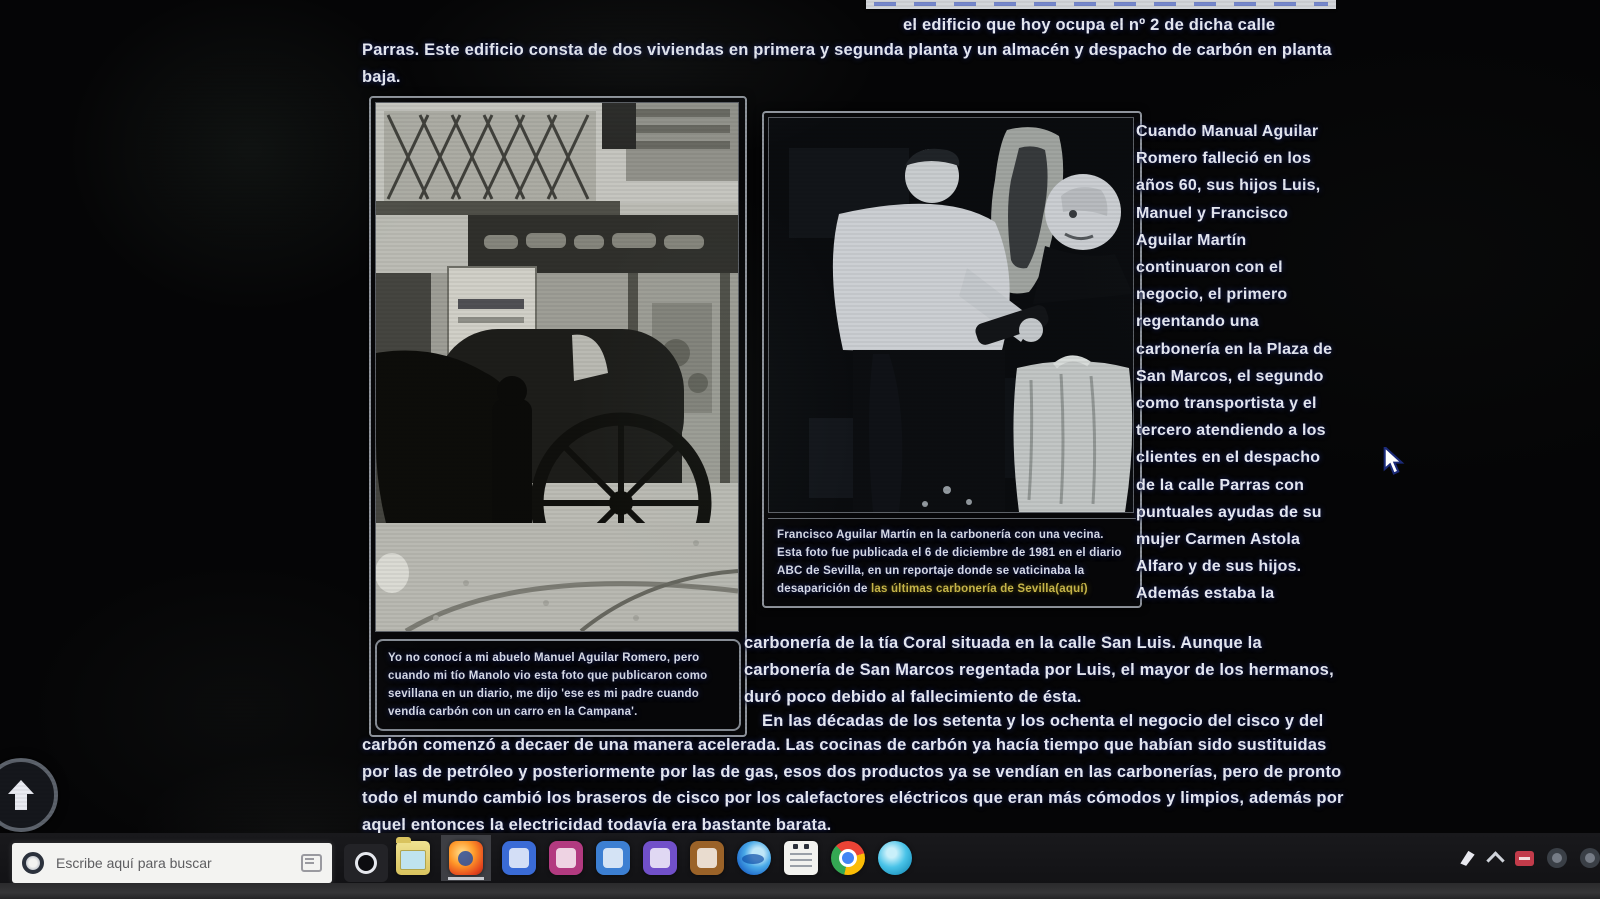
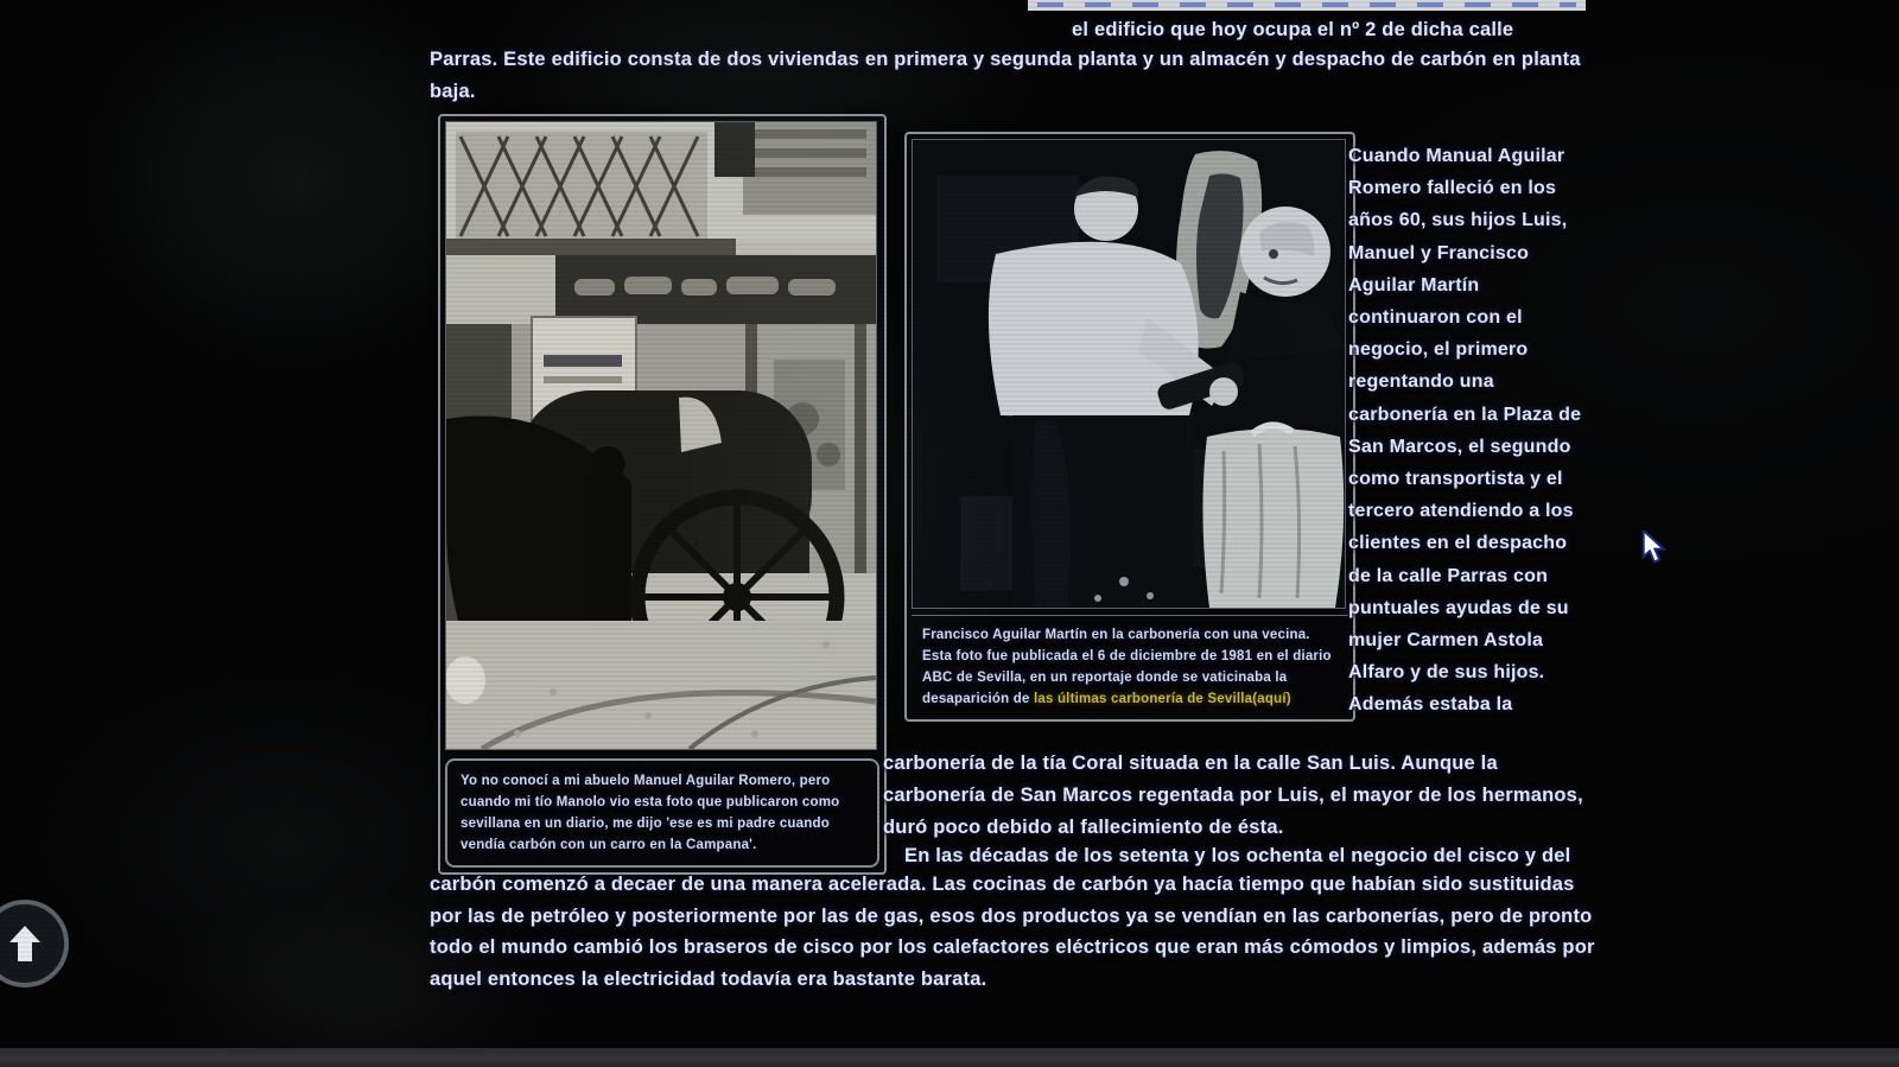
- Escribe aquí para buscar
